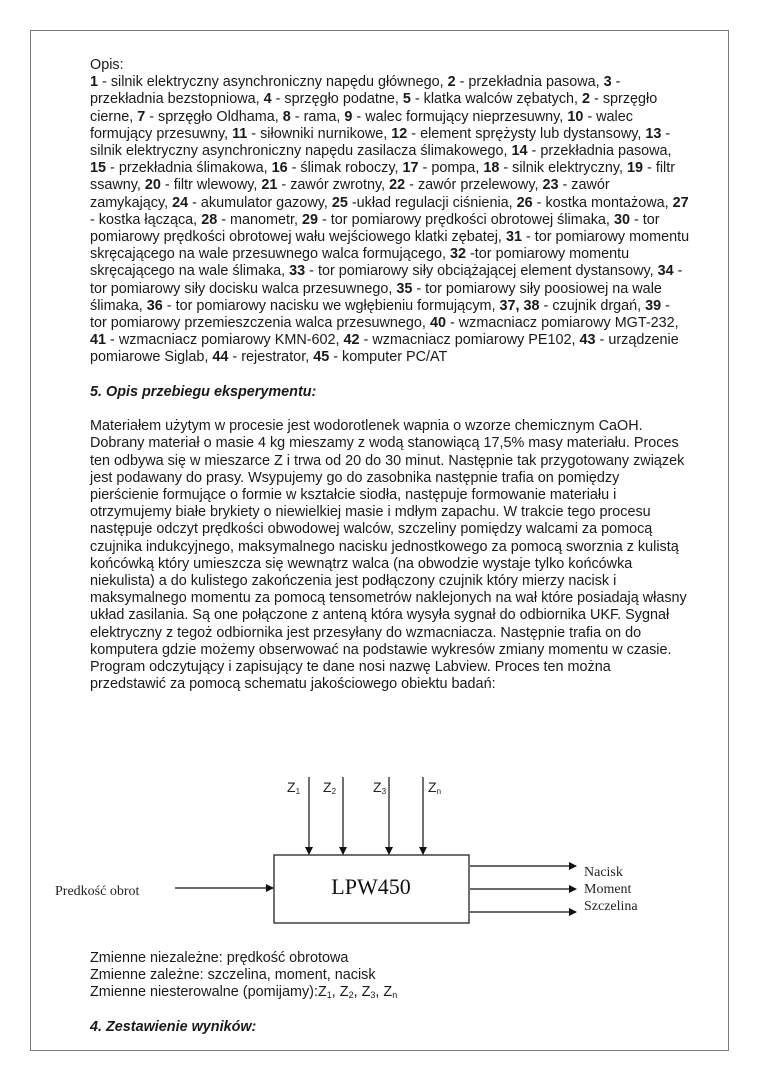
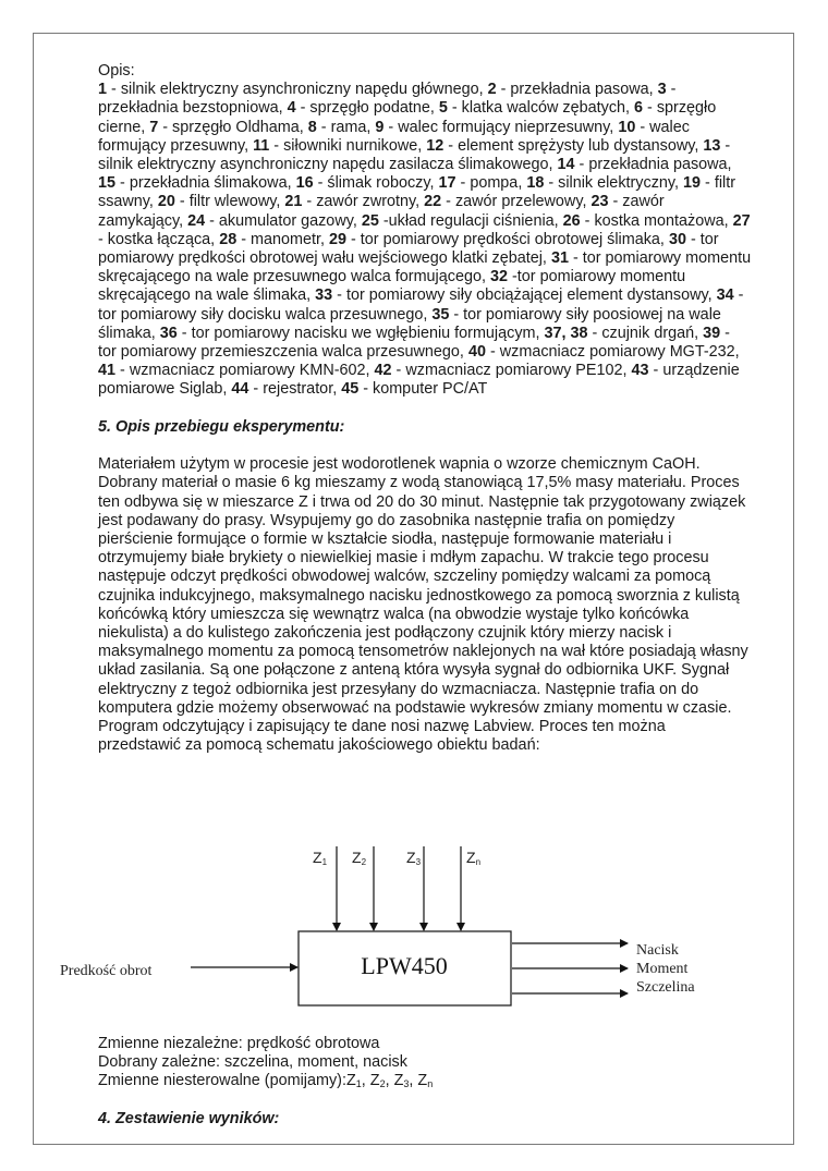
  Opis:
- 1 - silnik elektryczny asynchroniczny napędu głównego, 2 - przekładnia pasowa, 3 - przekładnia bezstopniowa, 4 - sprzęgło podatne, 5 - klatka walców zębatych, 2 - sprzęgło cierne, 7 - sprzęgło Oldhama, 8 - rama, 9 - walec formujący nieprzesuwny, 10 - walec formujący przesuwny, 11 - siłowniki nurnikowe, 12 - element sprężysty lub dystansowy, 13 - silnik elektryczny asynchroniczny napędu zasilacza ślimakowego, 14 - przekładnia pasowa, 15 - przekładnia ślimakowa, 16 - ślimak roboczy, 17 - pompa, 18 - silnik elektryczny, 19 - filtr ssawny, 20 - filtr wlewowy, 21 - zawór zwrotny, 22 - zawór przelewowy, 23 - zawór zamykający, 24 - akumulator gazowy, 25 -układ regulacji ciśnienia, 26 - kostka montażowa, 27 - kostka łącząca, 28 - manometr, 29 - tor pomiarowy prędkości obrotowej ślimaka, 30 - tor pomiarowy prędkości obrotowej wału wejściowego klatki zębatej, 31 - tor pomiarowy momentu skręcającego na wale przesuwnego walca formującego, 32 -tor pomiarowy momentu skręcającego na wale ślimaka, 33 - tor pomiarowy siły obciążającej element dystansowy, 34 - tor pomiarowy siły docisku walca przesuwnego, 35 - tor pomiarowy siły poosiowej na wale ślimaka, 36 - tor pomiarowy nacisku we wgłębieniu formującym, 37, 38 - czujnik drgań, 39 - tor pomiarowy przemieszczenia walca przesuwnego, 40 - wzmacniacz pomiarowy MGT-232, 41 - wzmacniacz pomiarowy KMN-602, 42 - wzmacniacz pomiarowy PE102, 43 - urządzenie pomiarowe Siglab, 44 - rejestrator, 45 - komputer PC/AT
+ 1 - silnik elektryczny asynchroniczny napędu głównego, 2 - przekładnia pasowa, 3 - przekładnia bezstopniowa, 4 - sprzęgło podatne, 5 - klatka walców zębatych, 6 - sprzęgło cierne, 7 - sprzęgło Oldhama, 8 - rama, 9 - walec formujący nieprzesuwny, 10 - walec formujący przesuwny, 11 - siłowniki nurnikowe, 12 - element sprężysty lub dystansowy, 13 - silnik elektryczny asynchroniczny napędu zasilacza ślimakowego, 14 - przekładnia pasowa, 15 - przekładnia ślimakowa, 16 - ślimak roboczy, 17 - pompa, 18 - silnik elektryczny, 19 - filtr ssawny, 20 - filtr wlewowy, 21 - zawór zwrotny, 22 - zawór przelewowy, 23 - zawór zamykający, 24 - akumulator gazowy, 25 -układ regulacji ciśnienia, 26 - kostka montażowa, 27 - kostka łącząca, 28 - manometr, 29 - tor pomiarowy prędkości obrotowej ślimaka, 30 - tor pomiarowy prędkości obrotowej wału wejściowego klatki zębatej, 31 - tor pomiarowy momentu skręcającego na wale przesuwnego walca formującego, 32 -tor pomiarowy momentu skręcającego na wale ślimaka, 33 - tor pomiarowy siły obciążającej element dystansowy, 34 - tor pomiarowy siły docisku walca przesuwnego, 35 - tor pomiarowy siły poosiowej na wale ślimaka, 36 - tor pomiarowy nacisku we wgłębieniu formującym, 37, 38 - czujnik drgań, 39 - tor pomiarowy przemieszczenia walca przesuwnego, 40 - wzmacniacz pomiarowy MGT-232, 41 - wzmacniacz pomiarowy KMN-602, 42 - wzmacniacz pomiarowy PE102, 43 - urządzenie pomiarowe Siglab, 44 - rejestrator, 45 - komputer PC/AT
  5. Opis przebiegu eksperymentu:
- Materiałem użytym w procesie jest wodorotlenek wapnia o wzorze chemicznym CaOH. Dobrany materiał o masie 4 kg mieszamy z wodą stanowiącą 17,5% masy materiału. Proces ten odbywa się w mieszarce Z i trwa od 20 do 30 minut. Następnie tak przygotowany związek jest podawany do prasy. Wsypujemy go do zasobnika następnie trafia on pomiędzy pierścienie formujące o formie w kształcie siodła, następuje formowanie materiału i otrzymujemy białe brykiety o niewielkiej masie i mdłym zapachu. W trakcie tego procesu następuje odczyt prędkości obwodowej walców, szczeliny pomiędzy walcami za pomocą czujnika indukcyjnego, maksymalnego nacisku jednostkowego za pomocą sworznia z kulistą końcówką który umieszcza się wewnątrz walca (na obwodzie wystaje tylko końcówka niekulista) a do kulistego zakończenia jest podłączony czujnik który mierzy nacisk i maksymalnego momentu za pomocą tensometrów naklejonych na wał które posiadają własny układ zasilania. Są one połączone z anteną która wysyła sygnał do odbiornika UKF. Sygnał elektryczny z tegoż odbiornika jest przesyłany do wzmacniacza. Następnie trafia on do komputera gdzie możemy obserwować na podstawie wykresów zmiany momentu w czasie. Program odczytujący i zapisujący te dane nosi nazwę Labview. Proces ten można przedstawić za pomocą schematu jakościowego obiektu badań:
+ Materiałem użytym w procesie jest wodorotlenek wapnia o wzorze chemicznym CaOH. Dobrany materiał o masie 6 kg mieszamy z wodą stanowiącą 17,5% masy materiału. Proces ten odbywa się w mieszarce Z i trwa od 20 do 30 minut. Następnie tak przygotowany związek jest podawany do prasy. Wsypujemy go do zasobnika następnie trafia on pomiędzy pierścienie formujące o formie w kształcie siodła, następuje formowanie materiału i otrzymujemy białe brykiety o niewielkiej masie i mdłym zapachu. W trakcie tego procesu następuje odczyt prędkości obwodowej walców, szczeliny pomiędzy walcami za pomocą czujnika indukcyjnego, maksymalnego nacisku jednostkowego za pomocą sworznia z kulistą końcówką który umieszcza się wewnątrz walca (na obwodzie wystaje tylko końcówka niekulista) a do kulistego zakończenia jest podłączony czujnik który mierzy nacisk i maksymalnego momentu za pomocą tensometrów naklejonych na wał które posiadają własny układ zasilania. Są one połączone z anteną która wysyła sygnał do odbiornika UKF. Sygnał elektryczny z tegoż odbiornika jest przesyłany do wzmacniacza. Następnie trafia on do komputera gdzie możemy obserwować na podstawie wykresów zmiany momentu w czasie. Program odczytujący i zapisujący te dane nosi nazwę Labview. Proces ten można przedstawić za pomocą schematu jakościowego obiektu badań:
  LPW450
  Z1
  Z2
  Z3
  Zn
  Predkość obrot
  Nacisk
  Moment
  Szczelina
  Zmienne niezależne: prędkość obrotowa
- Zmienne zależne: szczelina, moment, nacisk
+ Dobrany zależne: szczelina, moment, nacisk
  Zmienne niesterowalne (pomijamy):Z1, Z2, Z3, Zn
  4. Zestawienie wyników:
